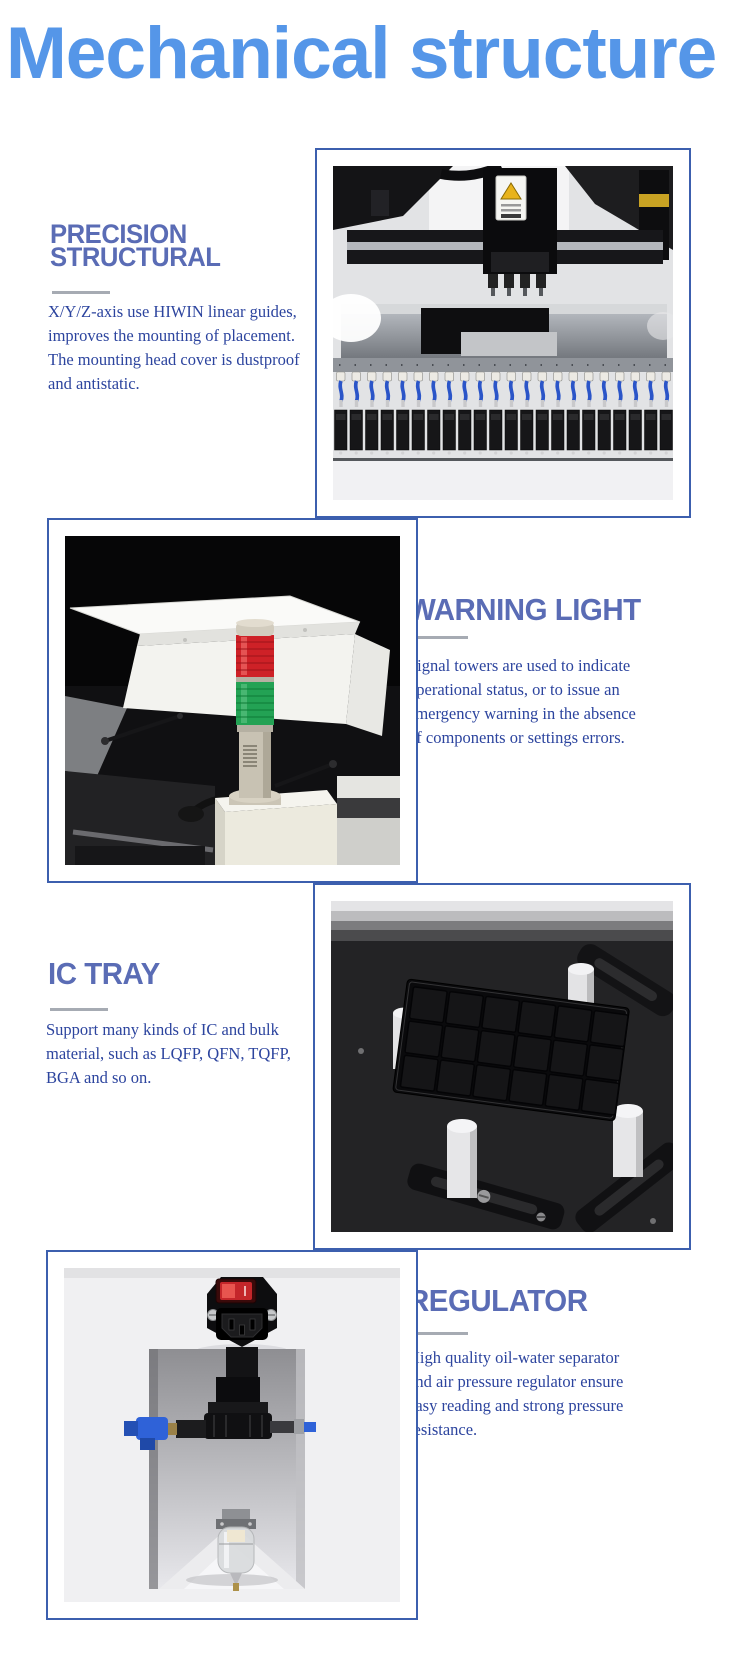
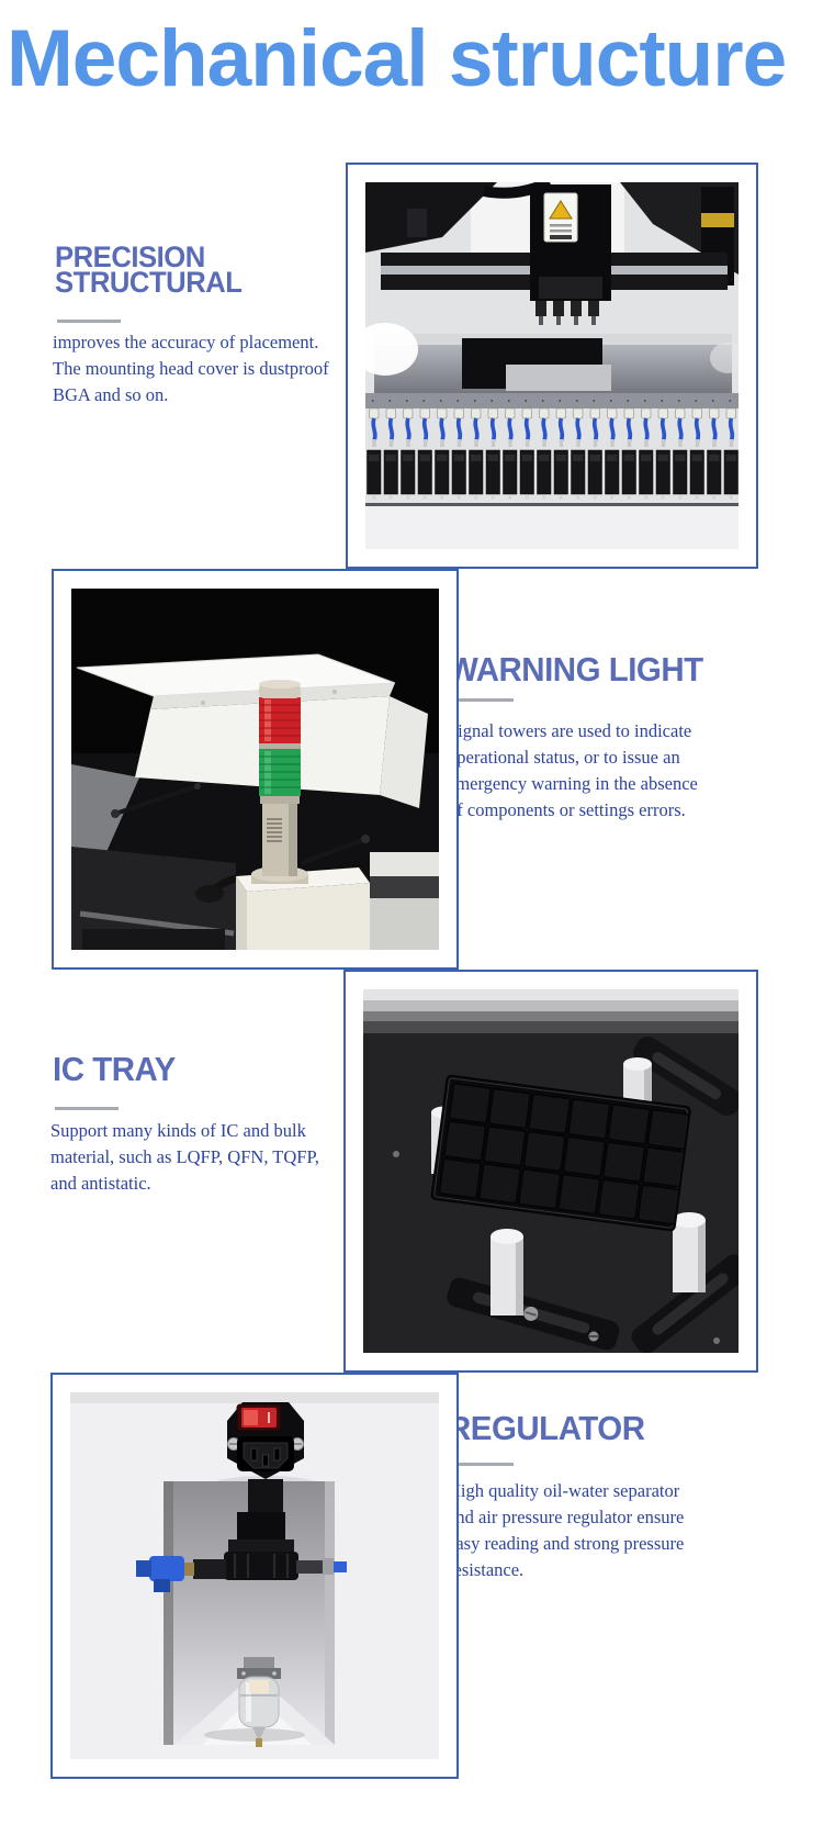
  Mechanical structure
  PRECISION
  STRUCTURAL
- X/Y/Z-axis use HIWIN linear guides,
- improves the mounting of placement.
+ improves the accuracy of placement.
  The mounting head cover is dustproof
- and antistatic.
+ BGA and so on.
  WARNING LIGHT
  ignal towers are used to indicate
  perational status, or to issue an
  mergency warning in the absence
  f components or settings errors.
  IC TRAY
  Support many kinds of IC and bulk
  material, such as LQFP, QFN, TQFP,
- BGA and so on.
+ and antistatic.
  REGULATOR
  igh quality oil-water separator
  nd air pressure regulator ensure
  asy reading and strong pressure
  sistance.
